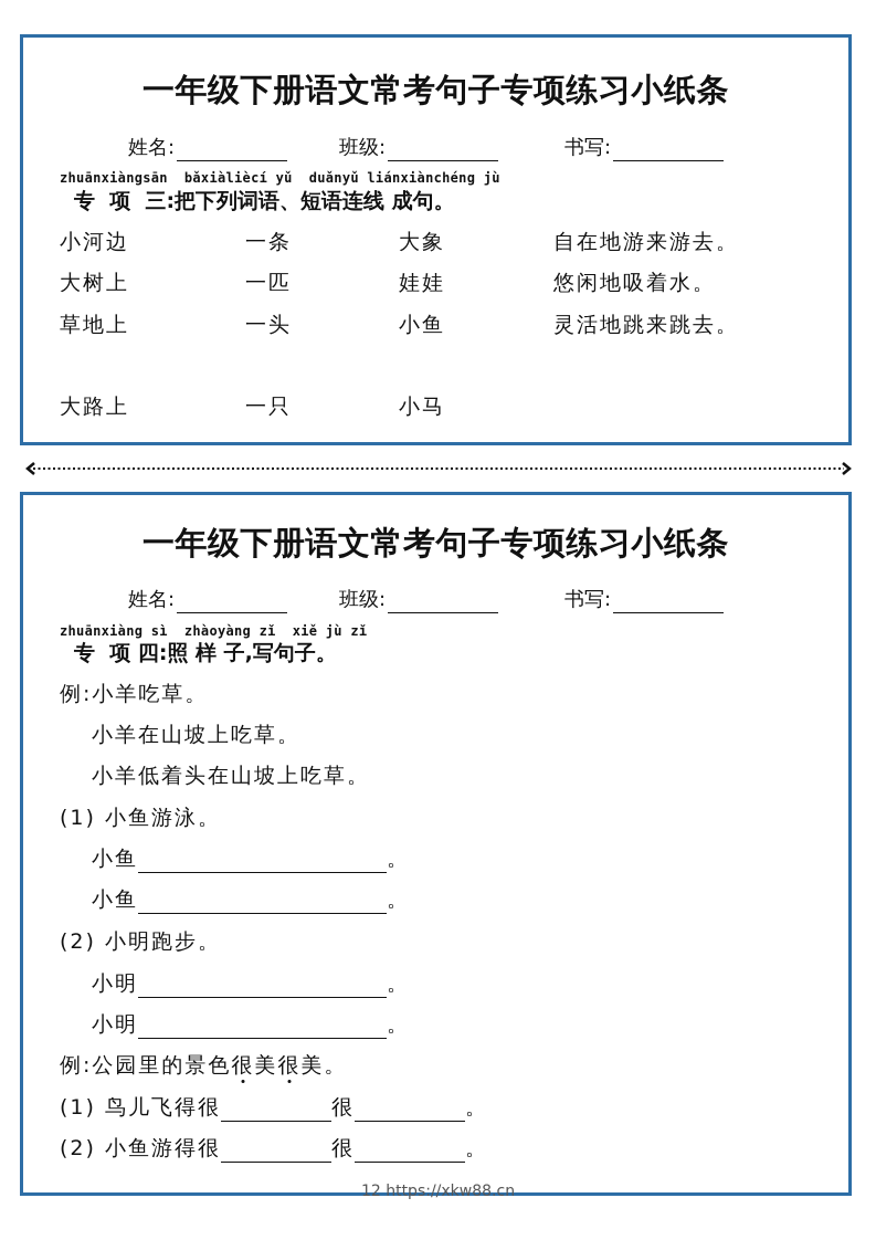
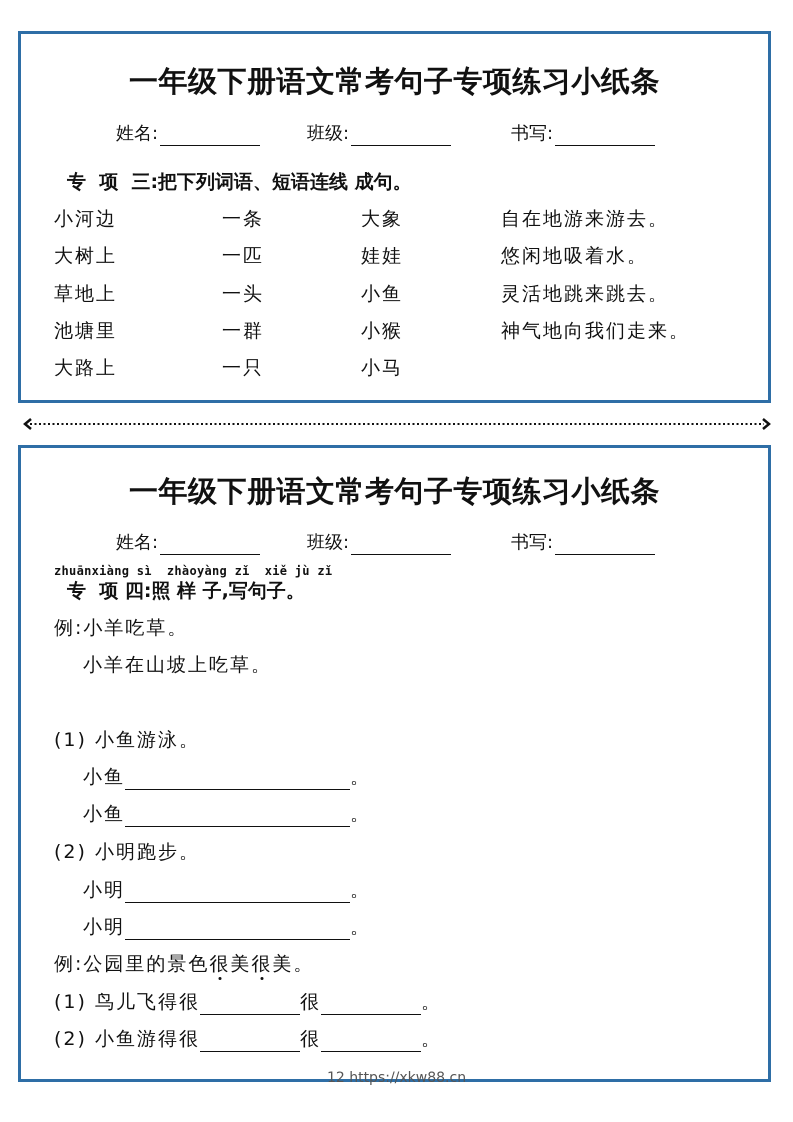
  一年级下册语文常考句子专项练习小纸条
  姓名:
  班级:
  书写:
- zhuānxiàngsān bǎxiàliècí yǔ duǎnyǔ liánxiànchéng jù
  专 项 三:把下列词语、短语连线 成句。
  小河边
  一条
  大象
  自在地游来游去。
  大树上
  一匹
  娃娃
  悠闲地吸着水。
  草地上
  一头
  小鱼
  灵活地跳来跳去。
+ 池塘里
+ 一群
+ 小猴
+ 神气地向我们走来。
  大路上
  一只
  小马
  一年级下册语文常考句子专项练习小纸条
  姓名:
  班级:
  书写:
  zhuānxiàng sì zhàoyàng zǐ xiě jù zǐ
  专 项 四:照 样 子,写句子。
  例:小羊吃草。
  小羊在山坡上吃草。
- 小羊低着头在山坡上吃草。
  (1) 小鱼游泳。
  小鱼 。
  小鱼 。
  (2) 小明跑步。
  小明 。
  小明 。
  例:公园里的景色很美很美。
  (1) 鸟儿飞得很 很 。
  (2) 小鱼游得很 很 。
  12 https://xkw88.cn
